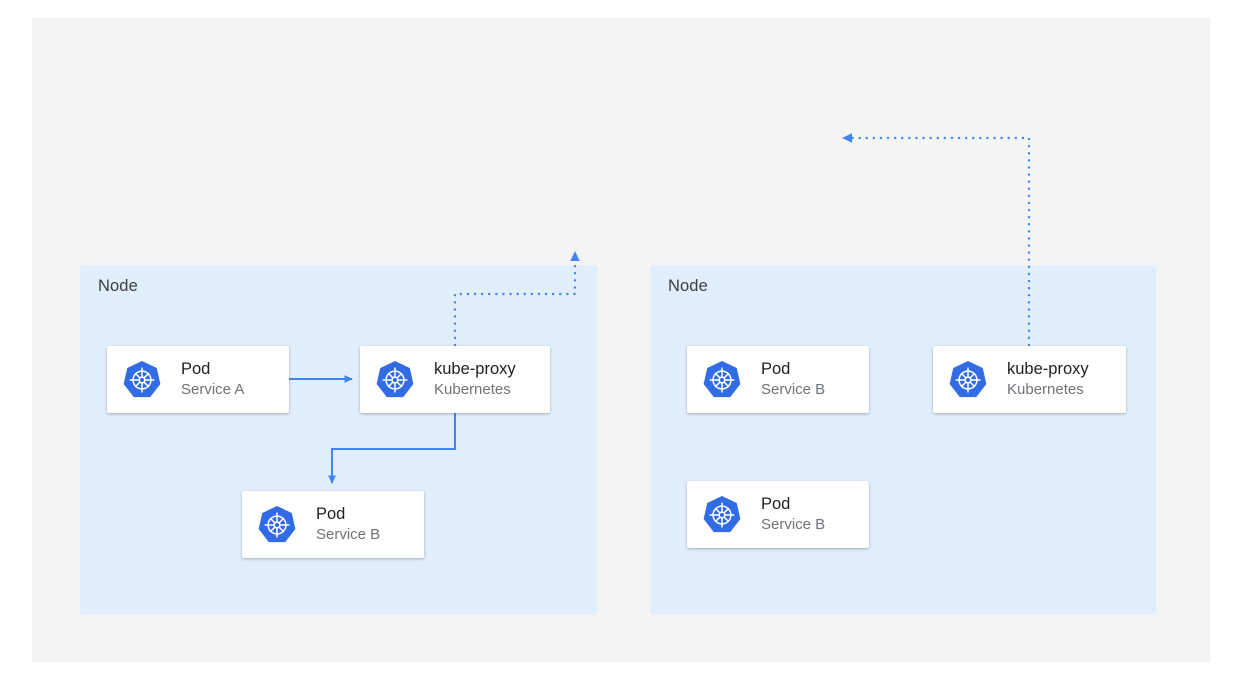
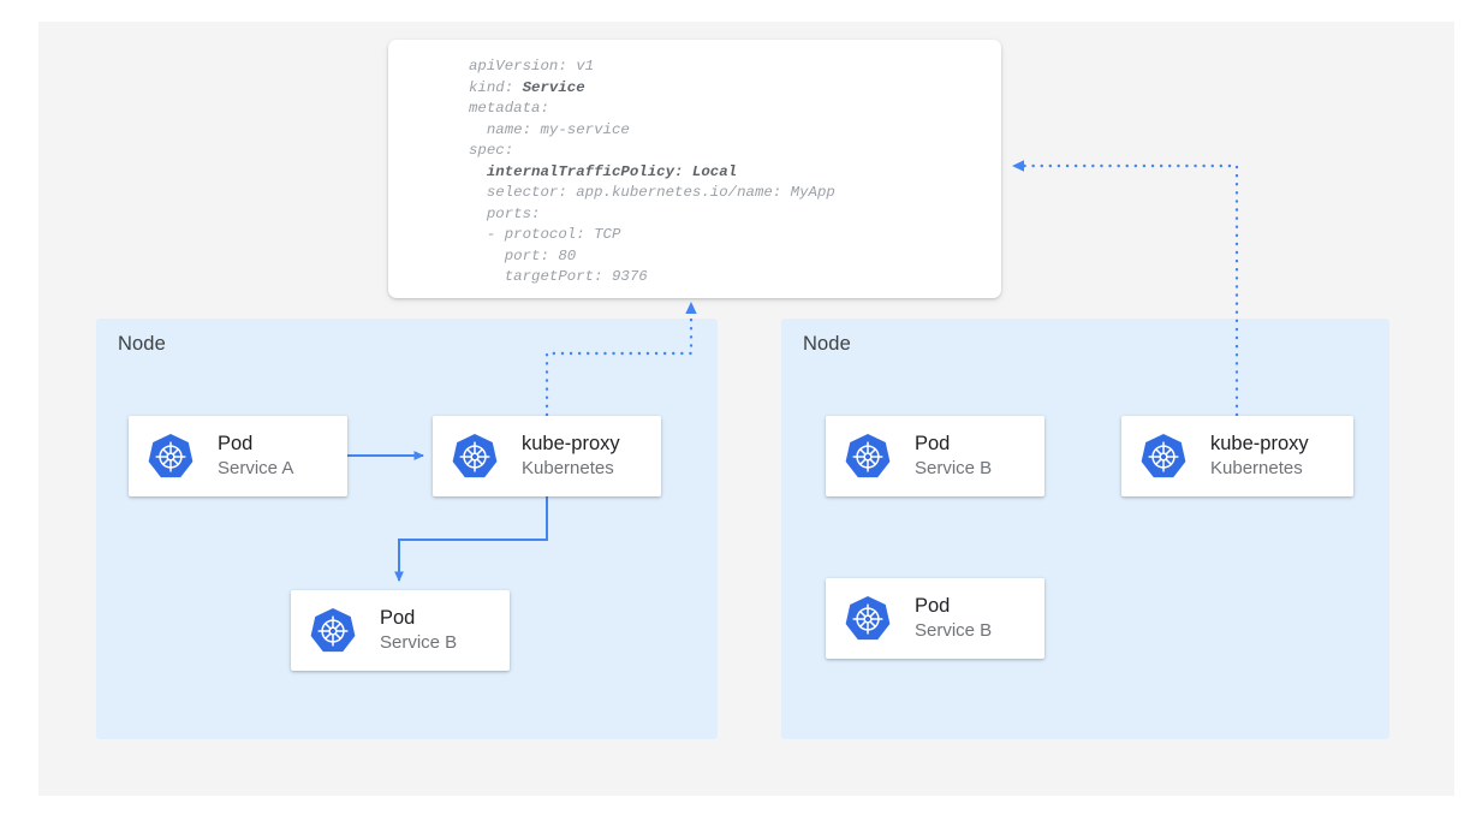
  Node
  Node
+ apiVersion: v1 kind: Service metadata: name: my-service spec: internalTrafficPolicy: Local selector: app.kubernetes.io/name: MyApp ports: - protocol: TCP port: 80 targetPort: 9376
  Pod
  Service A
  kube-proxy
  Kubernetes
  Pod
  Service B
  Pod
  Service B
  kube-proxy
  Kubernetes
  Pod
  Service B
